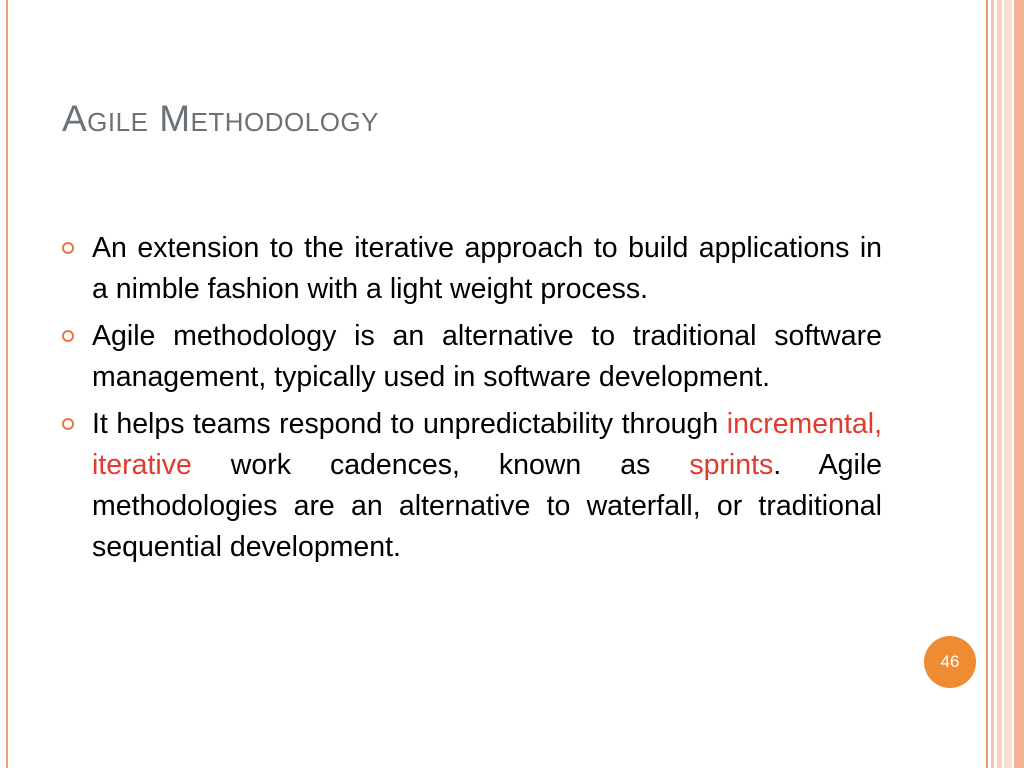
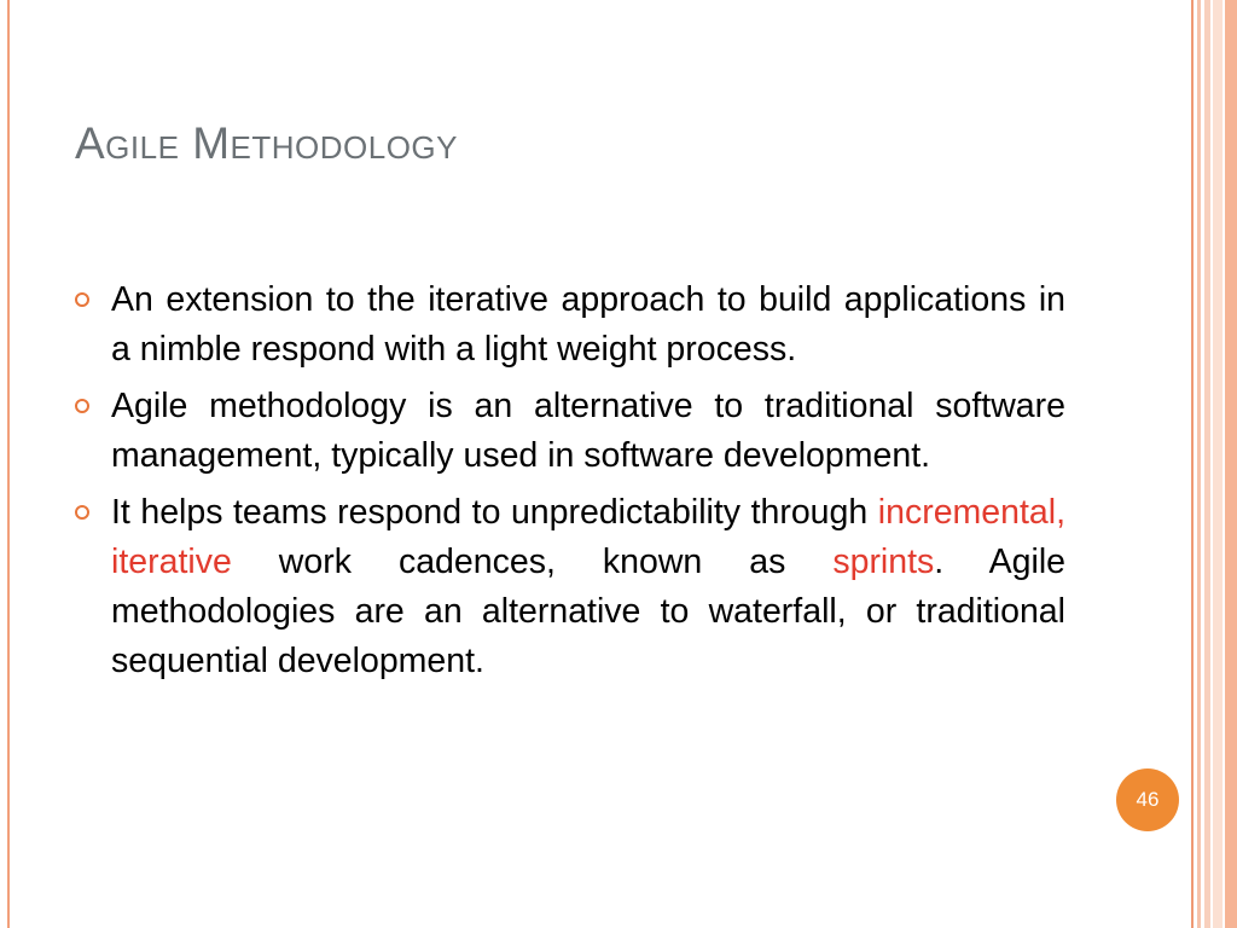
  Agile Methodology
- An extension to the iterative approach to build applications in a nimble fashion with a light weight process.
+ An extension to the iterative approach to build applications in a nimble respond with a light weight process.
  Agile methodology is an alternative to traditional software management, typically used in software development.
  It helps teams respond to unpredictability through incremental, iterative work cadences, known as sprints. Agile methodologies are an alternative to waterfall, or traditional sequential development.
  46
